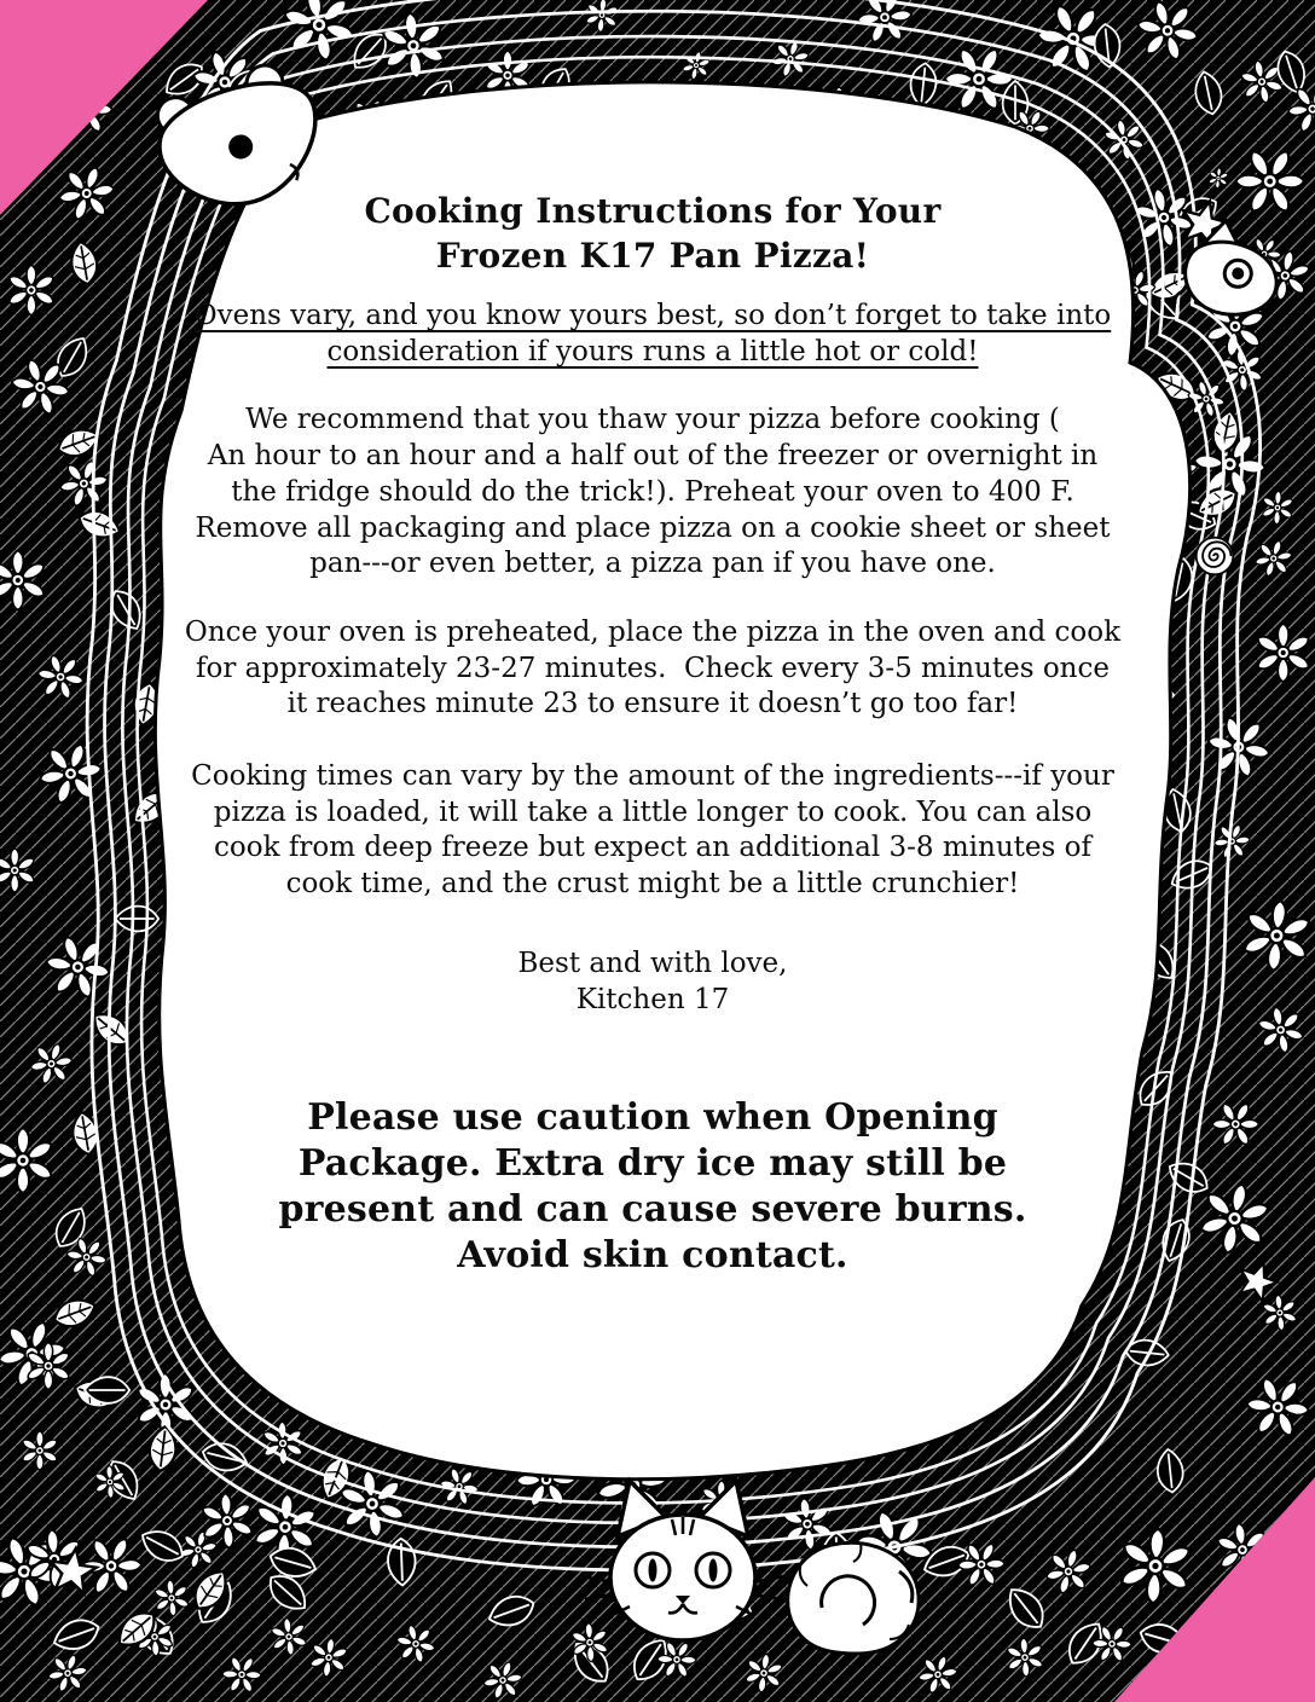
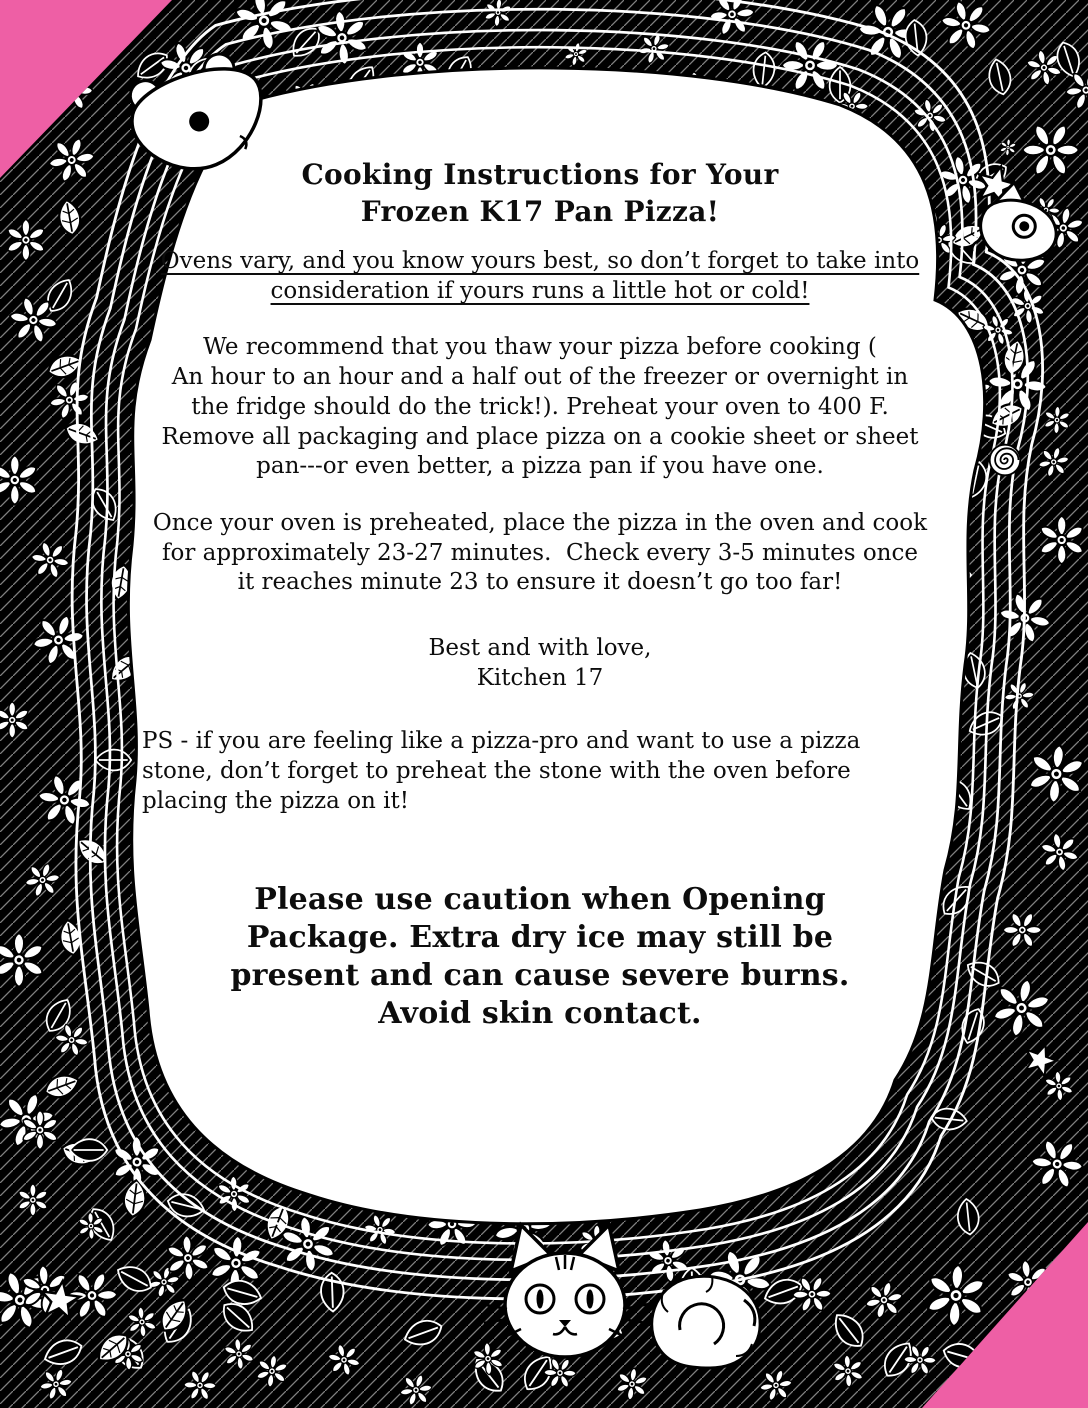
  Cooking Instructions for Your
  Frozen K17 Pan Pizza!
  Ovens vary, and you know yours best, so don’t forget to take into
  consideration if yours runs a little hot or cold!
  We recommend that you thaw your pizza before cooking (
  An hour to an hour and a half out of the freezer or overnight in
  the fridge should do the trick!). Preheat your oven to 400 F.
  Remove all packaging and place pizza on a cookie sheet or sheet
  pan---or even better, a pizza pan if you have one.
  Once your oven is preheated, place the pizza in the oven and cook
  for approximately 23-27 minutes. Check every 3-5 minutes once
  it reaches minute 23 to ensure it doesn’t go too far!
- Cooking times can vary by the amount of the ingredients---if your
- pizza is loaded, it will take a little longer to cook. You can also
- cook from deep freeze but expect an additional 3-8 minutes of
- cook time, and the crust might be a little crunchier!
  Best and with love,
  Kitchen 17
+ PS - if you are feeling like a pizza-pro and want to use a pizza
+ stone, don’t forget to preheat the stone with the oven before
+ placing the pizza on it!
  Please use caution when Opening
  Package. Extra dry ice may still be
  present and can cause severe burns.
  Avoid skin contact.
